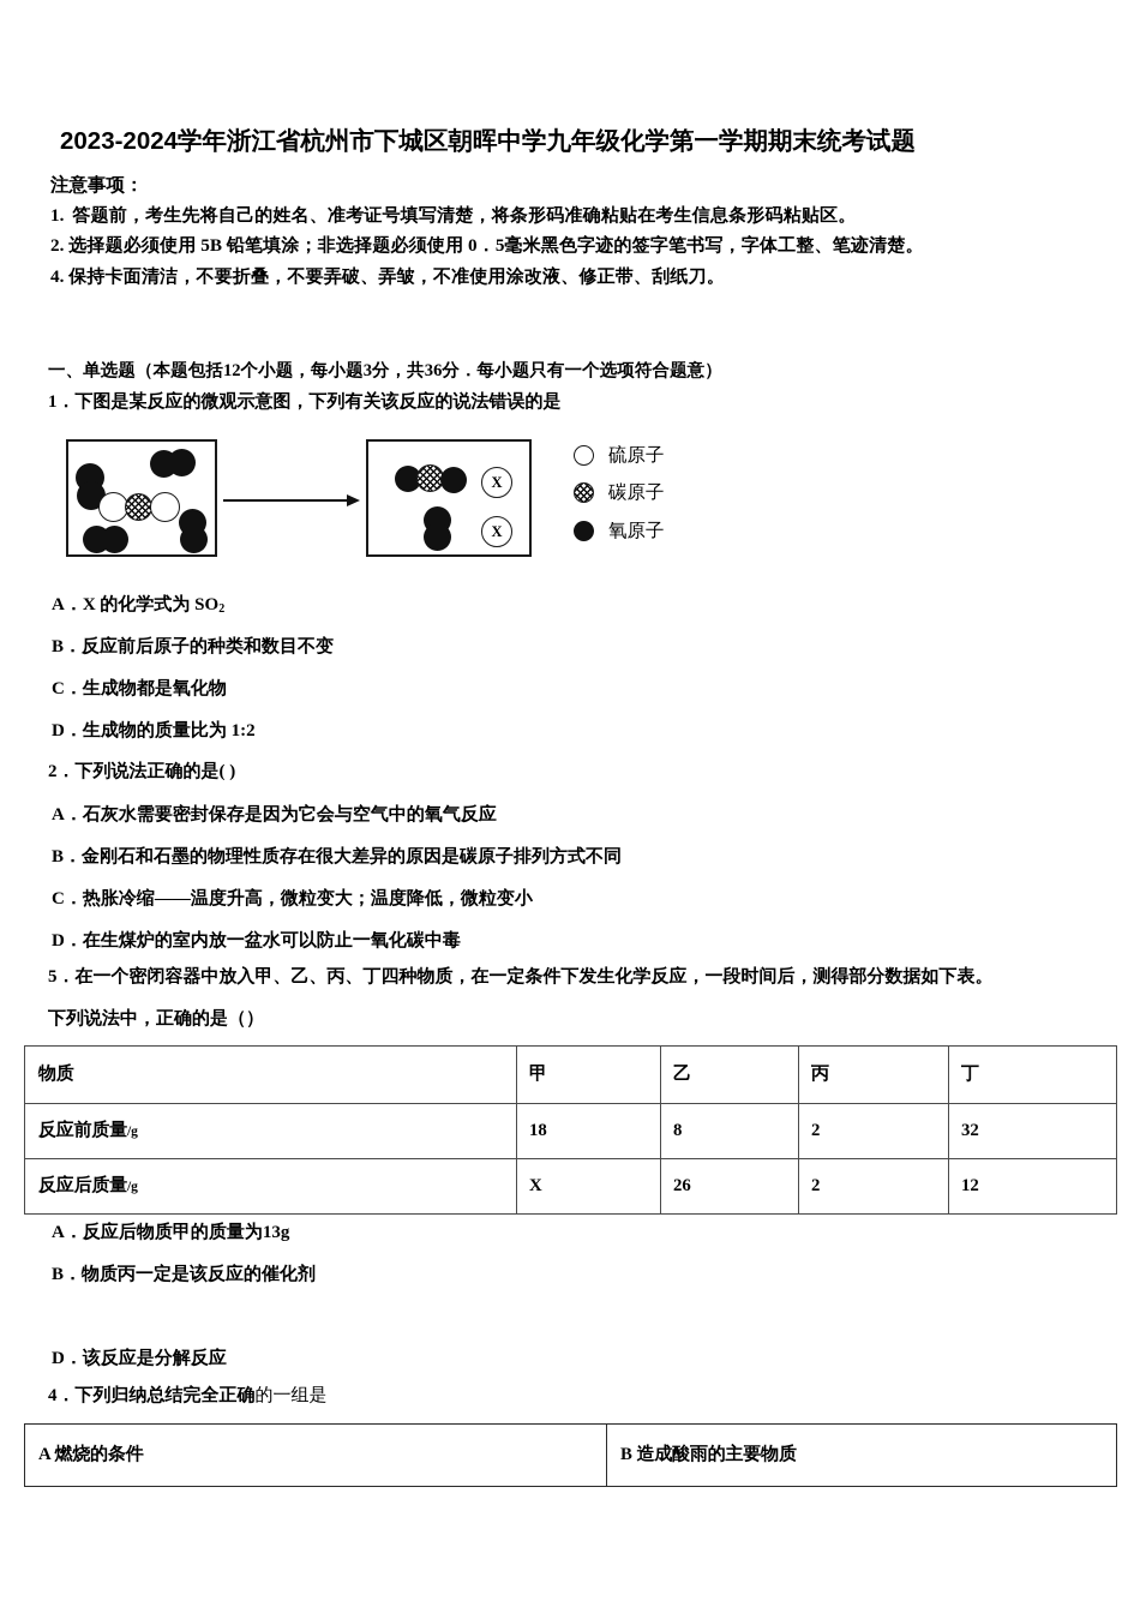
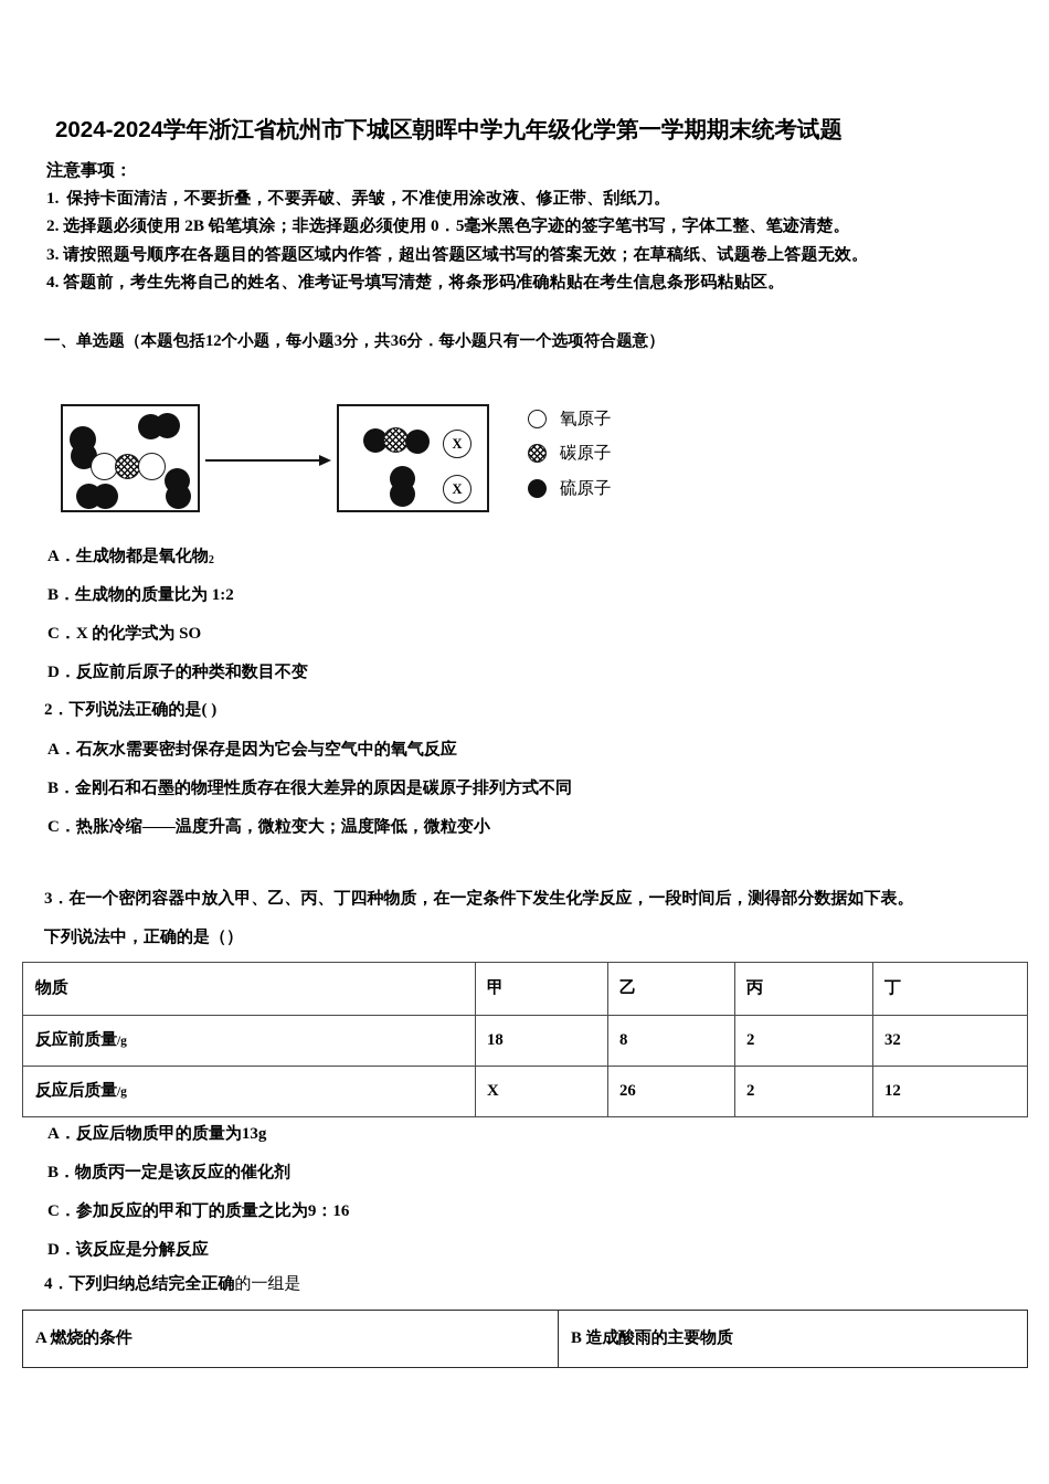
- 2023-2024学年浙江省杭州市下城区朝晖中学九年级化学第一学期期末统考试题
+ 2024-2024学年浙江省杭州市下城区朝晖中学九年级化学第一学期期末统考试题
  注意事项：
- 1. 答题前，考生先将自己的姓名、准考证号填写清楚，将条形码准确粘贴在考生信息条形码粘贴区。
+ 1. 保持卡面清洁，不要折叠，不要弄破、弄皱，不准使用涂改液、修正带、刮纸刀。
- 2. 选择题必须使用 5B 铅笔填涂；非选择题必须使用 0．5毫米黑色字迹的签字笔书写，字体工整、笔迹清楚。
+ 2. 选择题必须使用 2B 铅笔填涂；非选择题必须使用 0．5毫米黑色字迹的签字笔书写，字体工整、笔迹清楚。
+ 3. 请按照题号顺序在各题目的答题区域内作答，超出答题区域书写的答案无效；在草稿纸、试题卷上答题无效。
- 4. 保持卡面清洁，不要折叠，不要弄破、弄皱，不准使用涂改液、修正带、刮纸刀。
+ 4. 答题前，考生先将自己的姓名、准考证号填写清楚，将条形码准确粘贴在考生信息条形码粘贴区。
  一、单选题（本题包括12个小题，每小题3分，共36分．每小题只有一个选项符合题意）
- 1．下图是某反应的微观示意图，下列有关该反应的说法错误的是
  X
  X
- 硫原子
+ 氧原子
  碳原子
- 氧原子
+ 硫原子
- A．X 的化学式为 SO2
+ A．生成物都是氧化物2
- B．反应前后原子的种类和数目不变
+ B．生成物的质量比为 1:2
- C．生成物都是氧化物
+ C．X 的化学式为 SO
- D．生成物的质量比为 1:2
+ D．反应前后原子的种类和数目不变
  2．下列说法正确的是( )
  A．石灰水需要密封保存是因为它会与空气中的氧气反应
  B．金刚石和石墨的物理性质存在很大差异的原因是碳原子排列方式不同
  C．热胀冷缩——温度升高，微粒变大；温度降低，微粒变小
- D．在生煤炉的室内放一盆水可以防止一氧化碳中毒
- 5．在一个密闭容器中放入甲、乙、丙、丁四种物质，在一定条件下发生化学反应，一段时间后，测得部分数据如下表。
+ 3．在一个密闭容器中放入甲、乙、丙、丁四种物质，在一定条件下发生化学反应，一段时间后，测得部分数据如下表。
  下列说法中，正确的是（）
  物质	甲	乙	丙	丁
  反应前质量/g	18	8	2	32
  反应后质量/g	X	26	2	12
  A．反应后物质甲的质量为13g
  B．物质丙一定是该反应的催化剂
+ C．参加反应的甲和丁的质量之比为9：16
  D．该反应是分解反应
  4．下列归纳总结完全正确的一组是
  A 燃烧的条件	B 造成酸雨的主要物质
